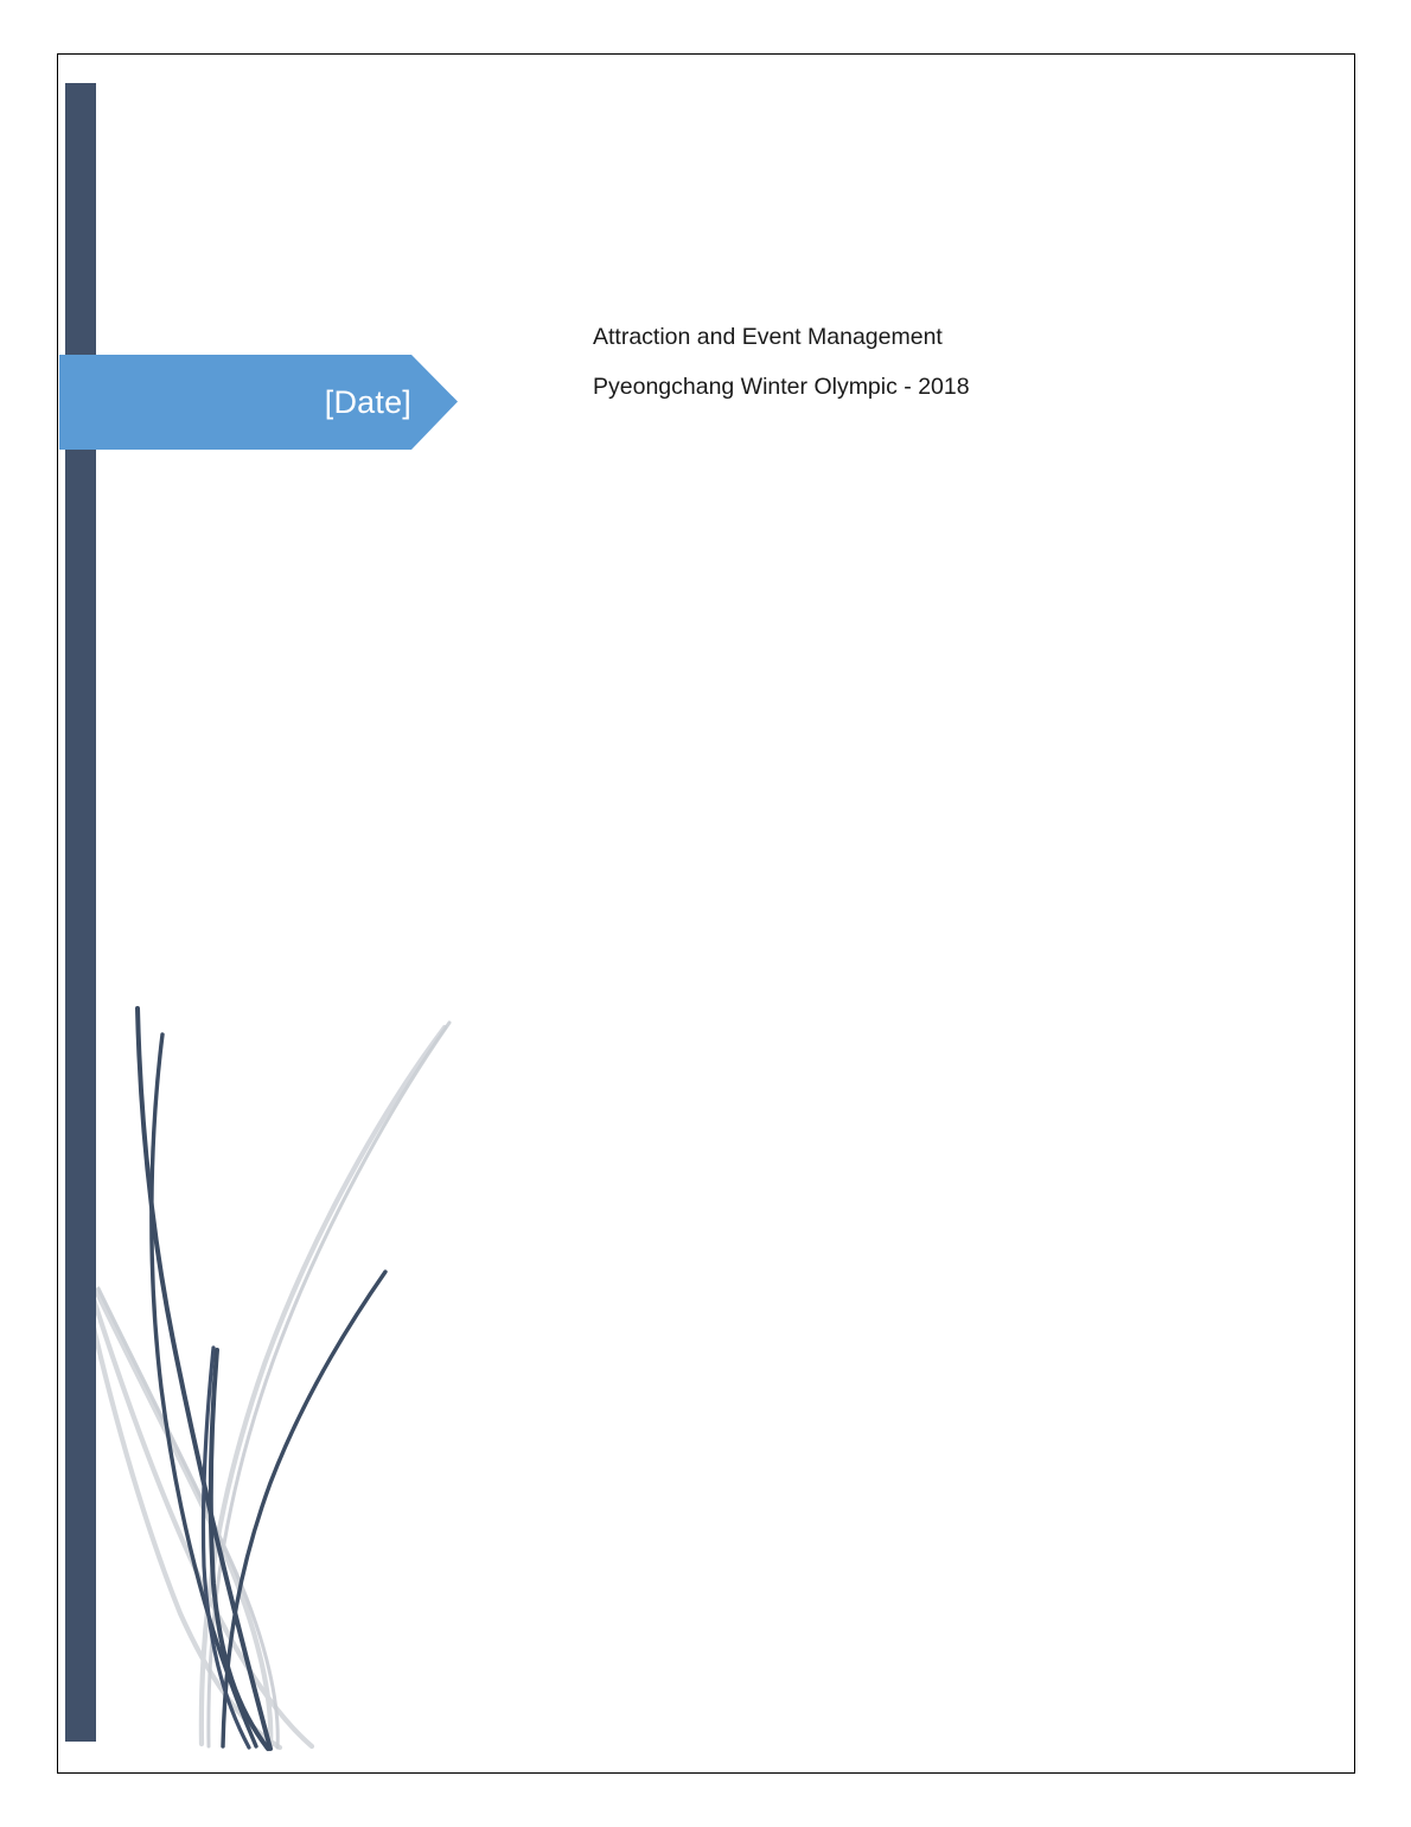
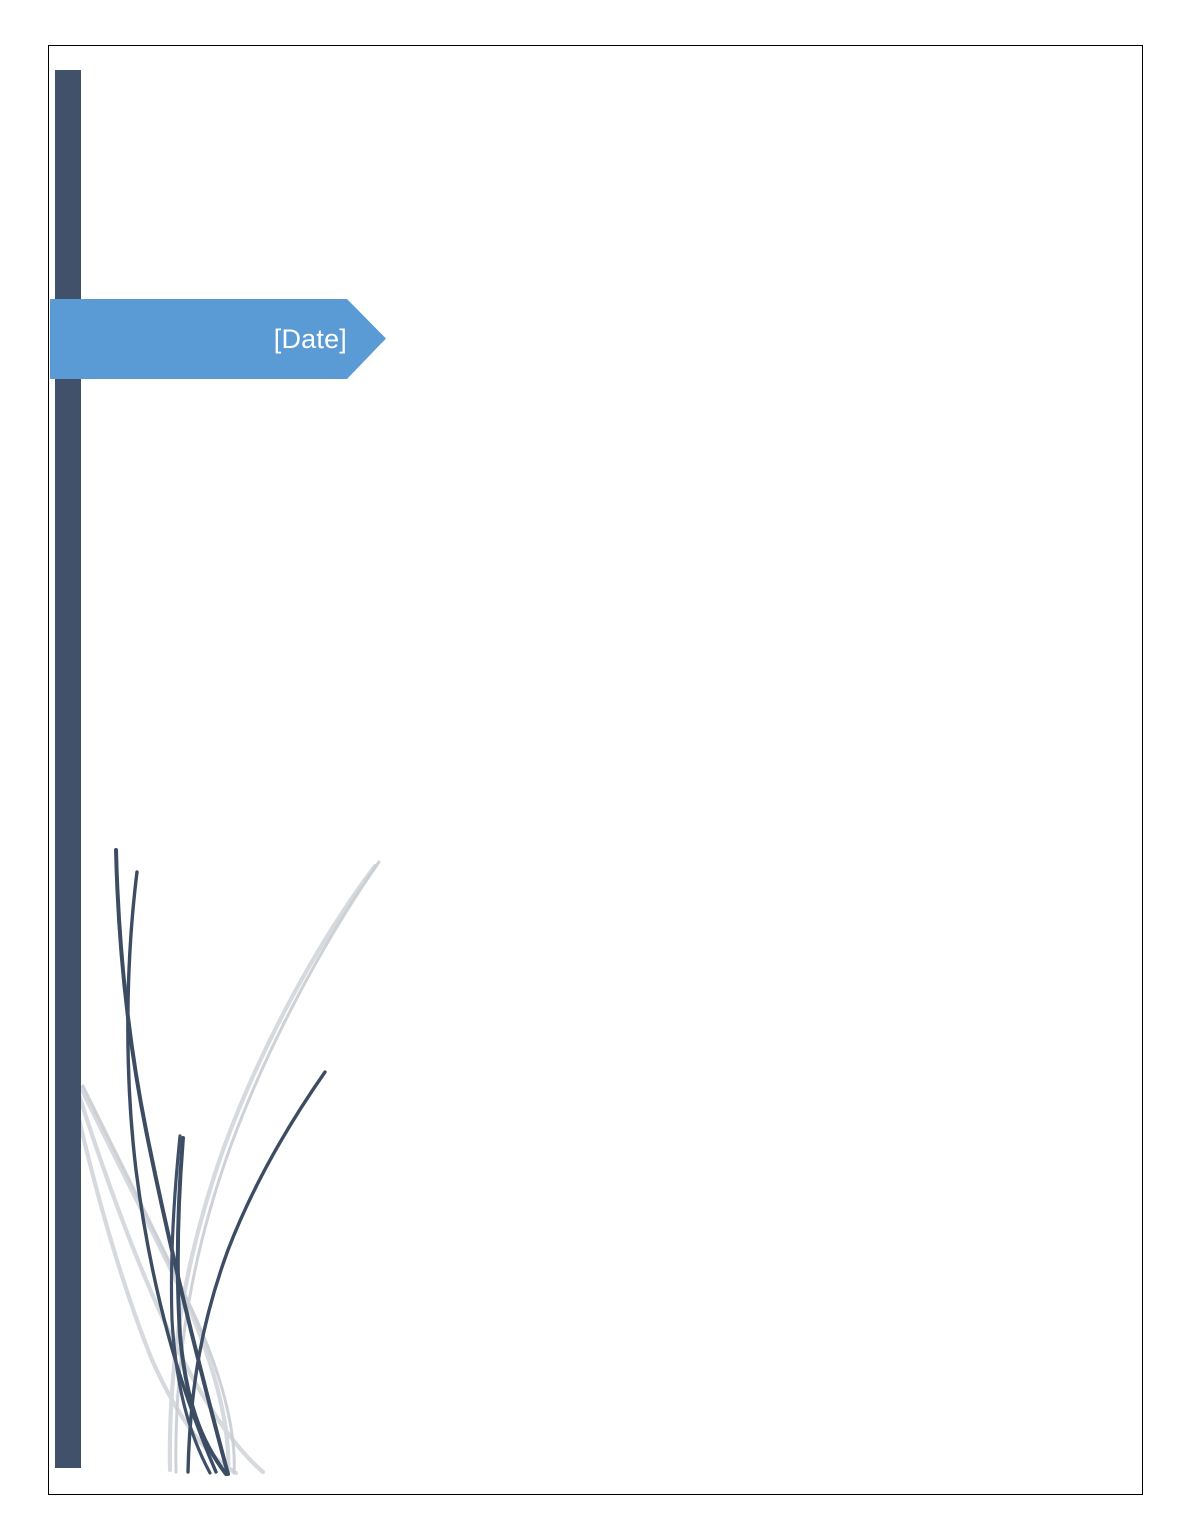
  [Date]
- Attraction and Event Management
- Pyeongchang Winter Olympic - 2018
